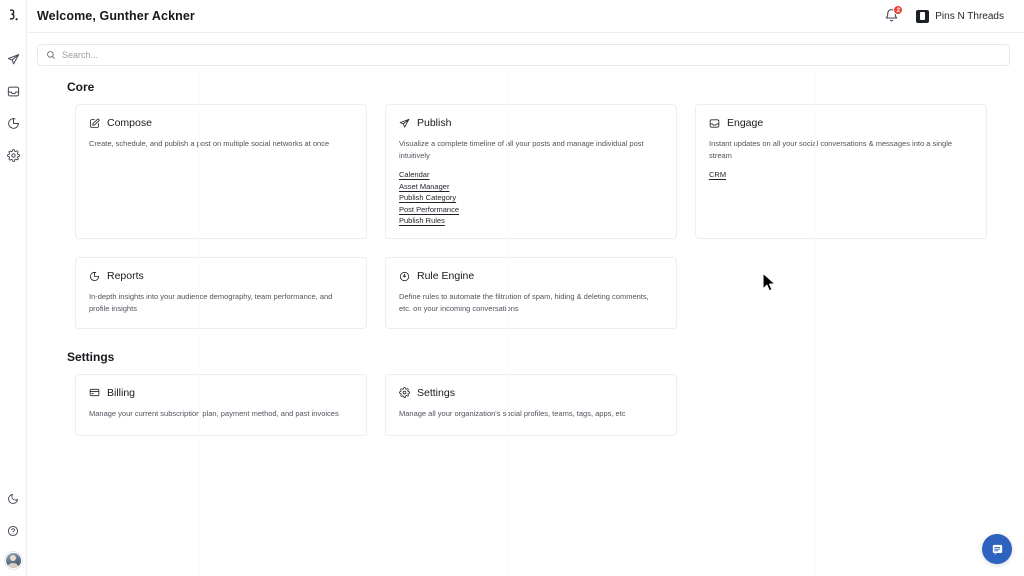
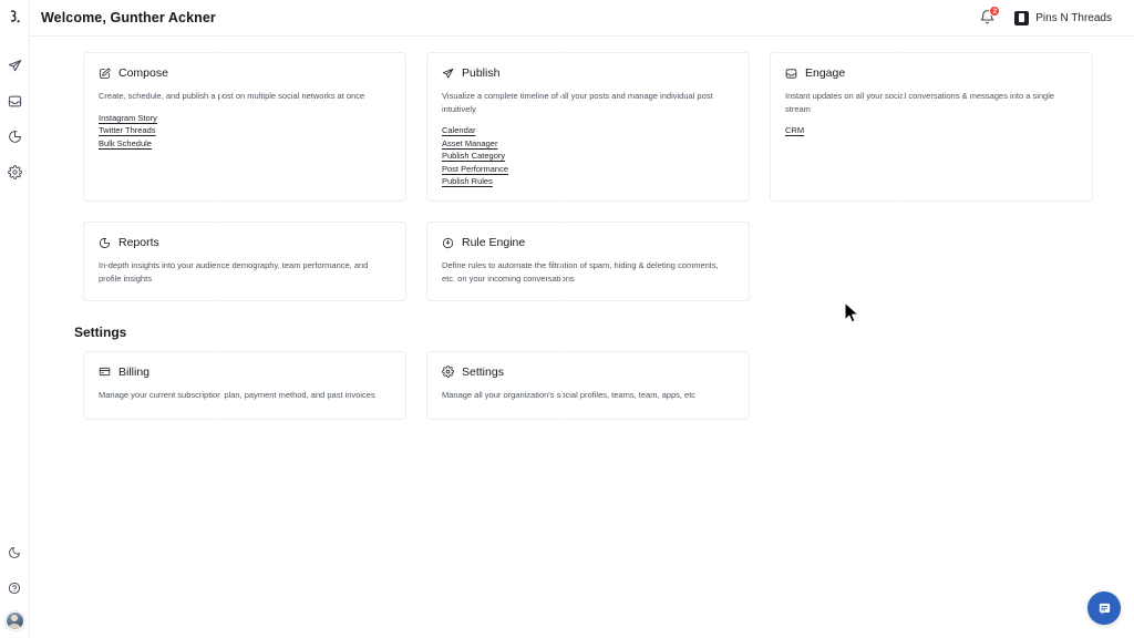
  Welcome, Gunther Ackner
  Pins N Threads
- Search...
- Core
  Compose
  Create, schedule, and publish aost on multiple social networks at once
+ Instagram Story
+ Twitter Threads
+ Bulk Schedule
  Publish
  Visualize a complete timeline of all your posts and manage individual post intuitively
  Calendar
  Asset Manager
  Publish Category
  Post Performance
  Publish Rules
  Engage
  Instant updates on all your socil conversations & messages into a single stream
  CRM
  Reports
  In-depth insights into your audience demography, team performance, and profile insights
  Rule Engine
  Define rules to automate the filtrtion of spam, hiding & deleting comments, etc. on your incoming conversations
  Settings
  Billing
  Manage your current subscriptio plan, payment method, and past invoices
  Settings
- Manage all your organization's social profiles, teams, tags, apps, etc
+ Manage all your organization's social profiles, teams, team, apps, etc
